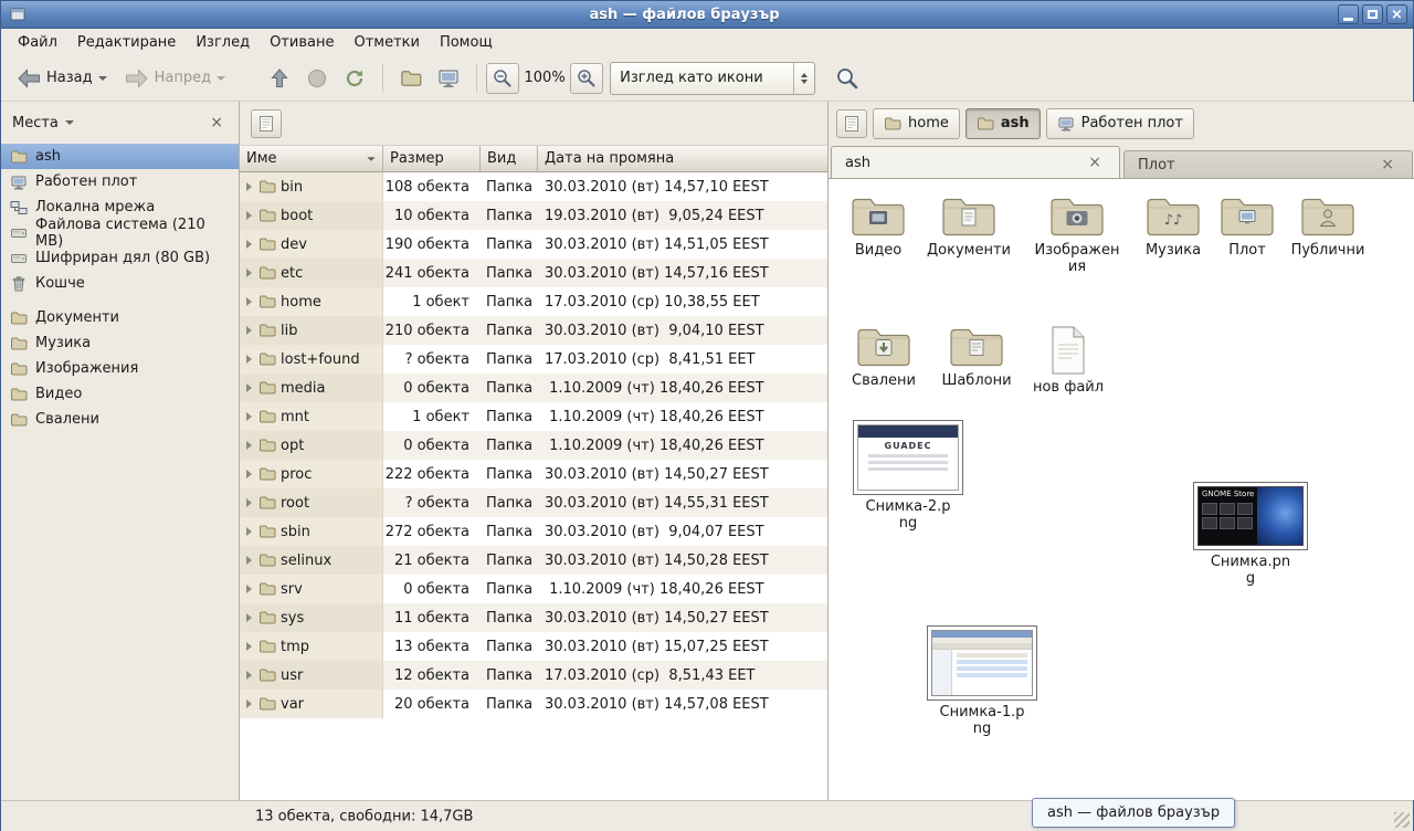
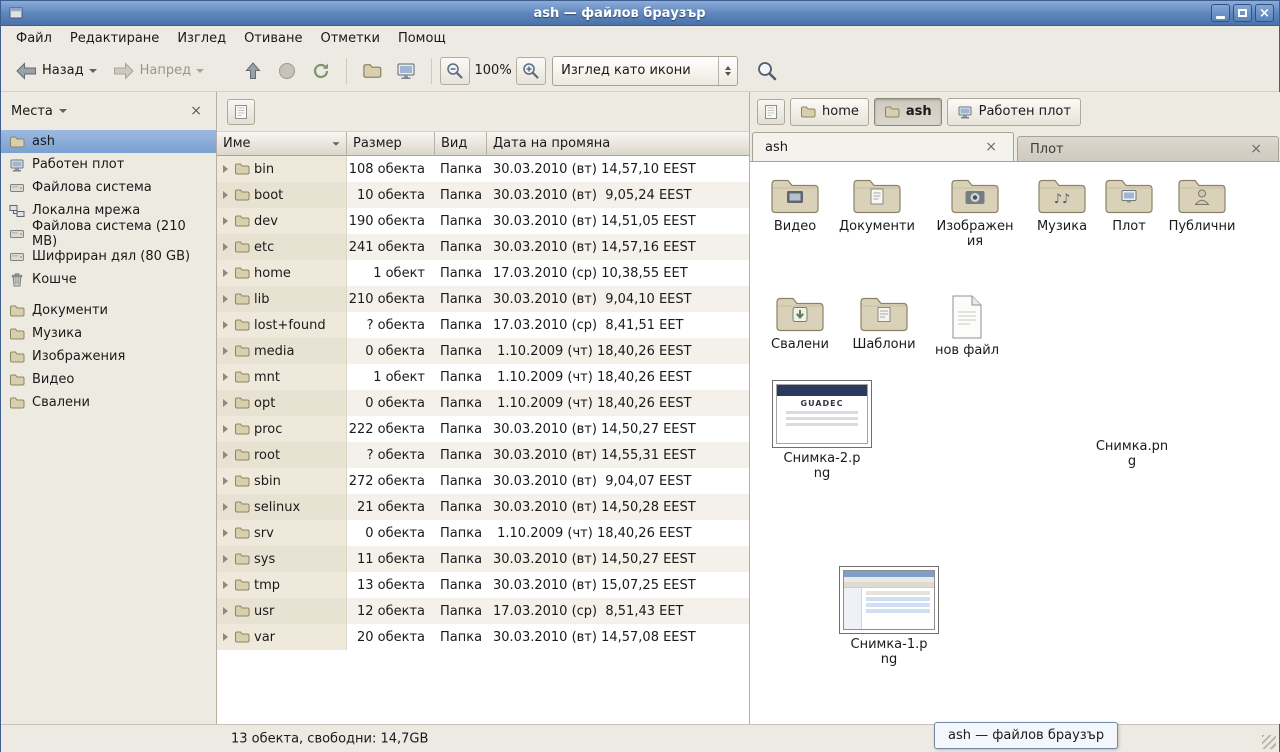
  ash — файлов браузър
  ×
  Файл
  Редактиране
  Изглед
  Отиване
  Отметки
  Помощ
  Назад
  Напред
  100%
  Изглед като икони
  Места
  ×
  ash
  Работен плот
+ Файлова система
  Локална мрежа
  Файлова система (210 MB)
  Шифриран дял (80 GB)
  Кошче
  Документи
  Музика
  Изображения
  Видео
  Свалени
  Име
  Размер
  Вид
  Дата на промяна
  bin
  108 обекта
  Папка
  30.03.2010 (вт) 14,57,10 EEST
  boot
  10 обекта
  Папка
- 19.03.2010 (вт) 9,05,24 EEST
+ 30.03.2010 (вт) 9,05,24 EEST
  dev
  190 обекта
  Папка
  30.03.2010 (вт) 14,51,05 EEST
  etc
  241 обекта
  Папка
  30.03.2010 (вт) 14,57,16 EEST
  home
  1 обект
  Папка
  17.03.2010 (ср) 10,38,55 EET
  lib
  210 обекта
  Папка
  30.03.2010 (вт) 9,04,10 EEST
  lost+found
  ? обекта
  Папка
  17.03.2010 (ср) 8,41,51 EET
  media
  0 обекта
  Папка
  1.10.2009 (чт) 18,40,26 EEST
  mnt
  1 обект
  Папка
  1.10.2009 (чт) 18,40,26 EEST
  opt
  0 обекта
  Папка
  1.10.2009 (чт) 18,40,26 EEST
  proc
  222 обекта
  Папка
  30.03.2010 (вт) 14,50,27 EEST
  root
  ? обекта
  Папка
  30.03.2010 (вт) 14,55,31 EEST
  sbin
  272 обекта
  Папка
  30.03.2010 (вт) 9,04,07 EEST
  selinux
  21 обекта
  Папка
  30.03.2010 (вт) 14,50,28 EEST
  srv
  0 обекта
  Папка
  1.10.2009 (чт) 18,40,26 EEST
  sys
  11 обекта
  Папка
  30.03.2010 (вт) 14,50,27 EEST
  tmp
  13 обекта
  Папка
  30.03.2010 (вт) 15,07,25 EEST
  usr
  12 обекта
  Папка
  17.03.2010 (ср) 8,51,43 EET
  var
  20 обекта
  Папка
  30.03.2010 (вт) 14,57,08 EEST
  home
  ash
  Работен плот
  ash
  ×
  Плот
  ×
  Видео
  Документи
  Изображения
  ♪♪
  Музика
  Плот
  Публични
  Свалени
  Шаблони
  нов файл
  GUADEC
  Снимка-2.png
- GNOME Store
  Снимка.png
  Снимка-1.png
  13 обекта, свободни: 14,7GB
  ash — файлов браузър
